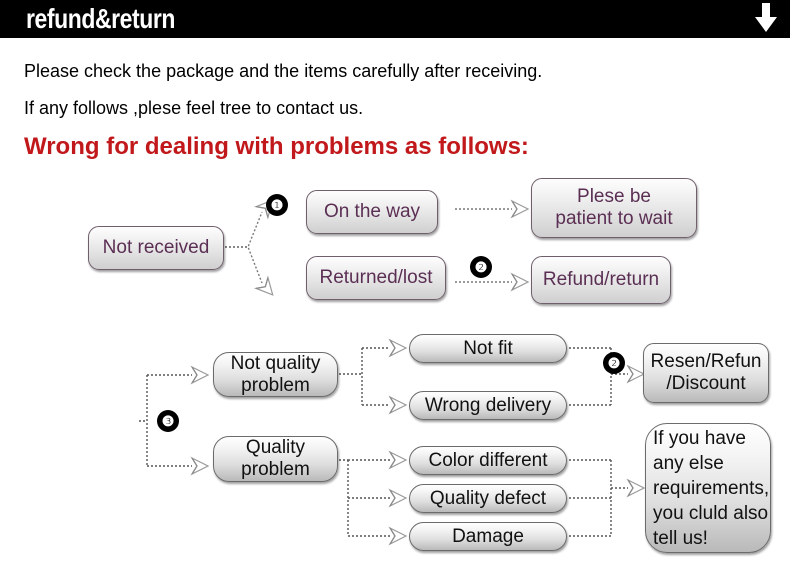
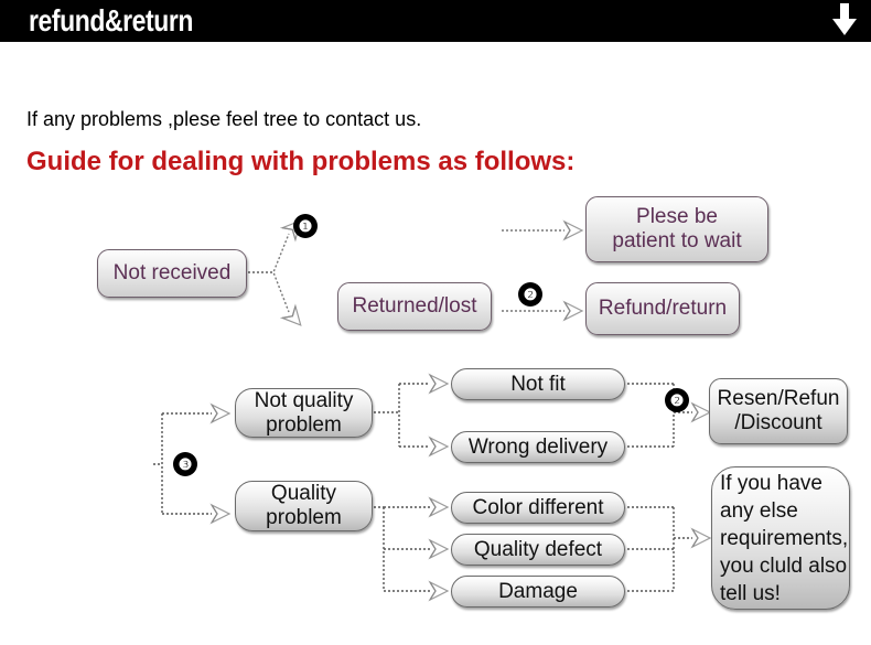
  refund&return
- Please check the package and the items carefully after receiving.
- If any follows ,plese feel tree to contact us.
+ If any problems ,plese feel tree to contact us.
- Wrong for dealing with problems as follows:
+ Guide for dealing with problems as follows:
  Not received
- On the way
  Returned/lost
  Plese be
  patient to wait
  Refund/return
  ❶
  ❷
  ❸
  Not quality
  problem
  Quality
  problem
  Not fit
  Wrong delivery
  Color different
  Quality defect
  Damage
  ❷
  Resen/Refun
  /Discount
  If you have
  any else
  requirements,
  you cluld also
  tell us!
